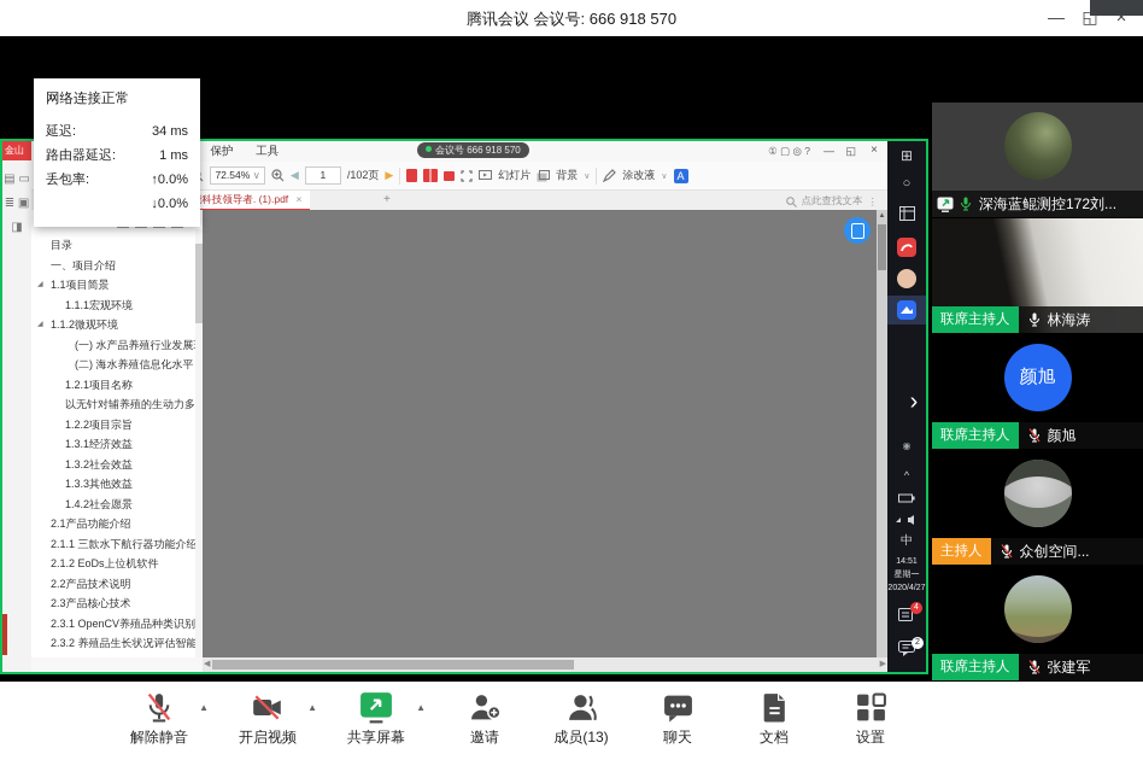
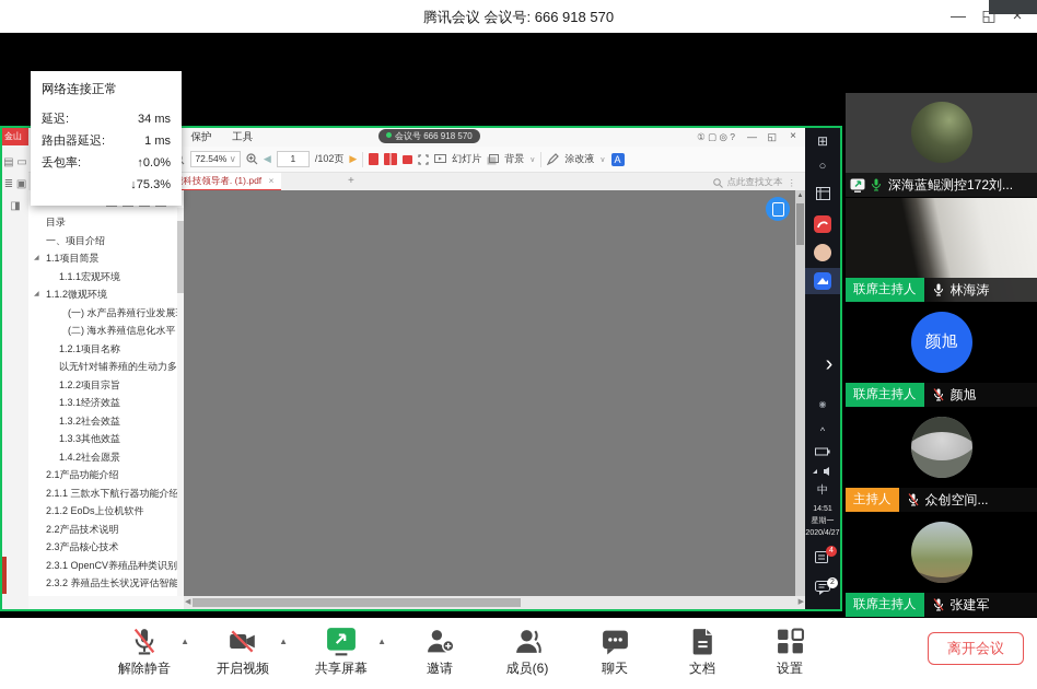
  腾讯会议 会议号: 666 918 570
  —
  ◱
  ×
  金山
  ▤ ▭ ≣ ▣ ◨
  会议号 666 918 570
  ① ▢ ◎ ?
  —
  ◱
  ×
  72.54% ∨
  ◀
  1
  /102页
  ▶
  幻灯片
  背景
  涂改液
  A
  +
  点此查找文本
  ⋮
  目录
  一、项目介绍
  1.1项目简景
  1.1.1宏观环境
  1.1.2微观环境
  (一) 水产品养殖行业发展
  (二) 海水养殖信息化水平
  1.2.1项目名称
  1.2.2项目宗旨
  1.3.1经济效益
  1.3.2社会效益
  1.3.3其他效益
  1.4.2社会愿景
  2.1产品功能介绍
  2.1.1 三款水下航行器功能介绍
  2.1.2 EoDs上位机软件
  2.2产品技术说明
  2.3产品核心技术
  2.3.1 OpenCV养殖品种类识别
  2.3.2 养殖品生长状况评估智能
  ⊞
  ○
  ◉
  ^
  中
  ›
  网络连接正常
  延迟:
  34 ms
  路由器延迟:
  1 ms
  丢包率:
  ↑0.0%
- ↓0.0%
+ ↓75.3%
  深海蓝鲲测控172刘...
  联席主持人
  林海涛
  颜旭
  联席主持人
  颜旭
  主持人
  众创空间...
  联席主持人
  张建军
  解除静音
  ▲
  开启视频
  ▲
  共享屏幕
  ▲
  邀请
- 成员(13)
+ 成员(6)
  聊天
  文档
  设置
+ 离开会议
